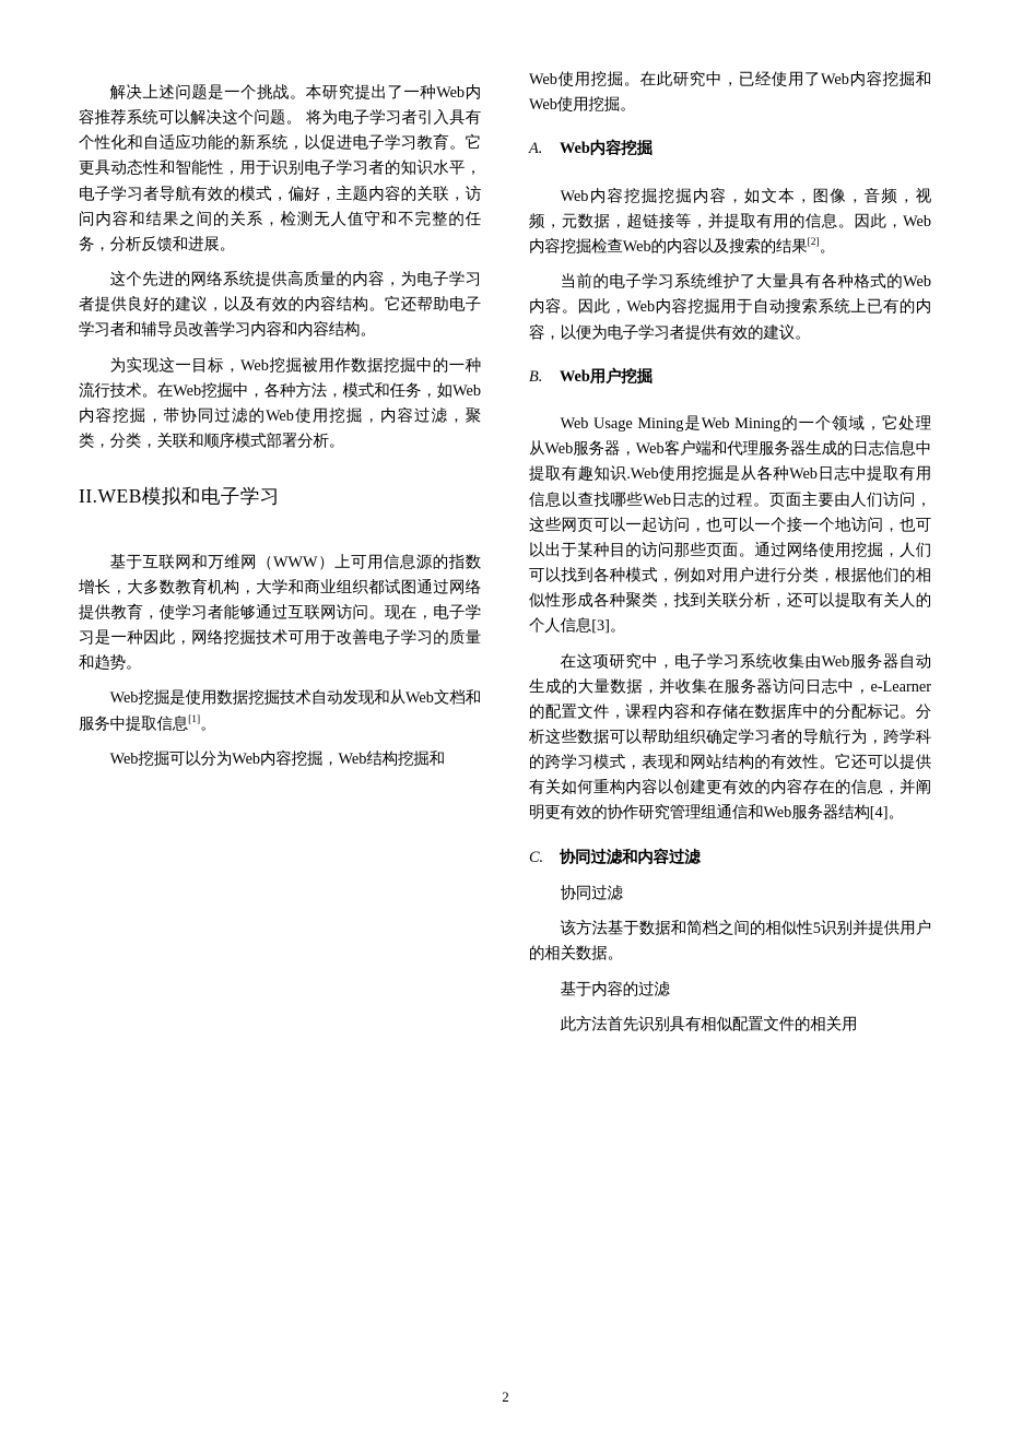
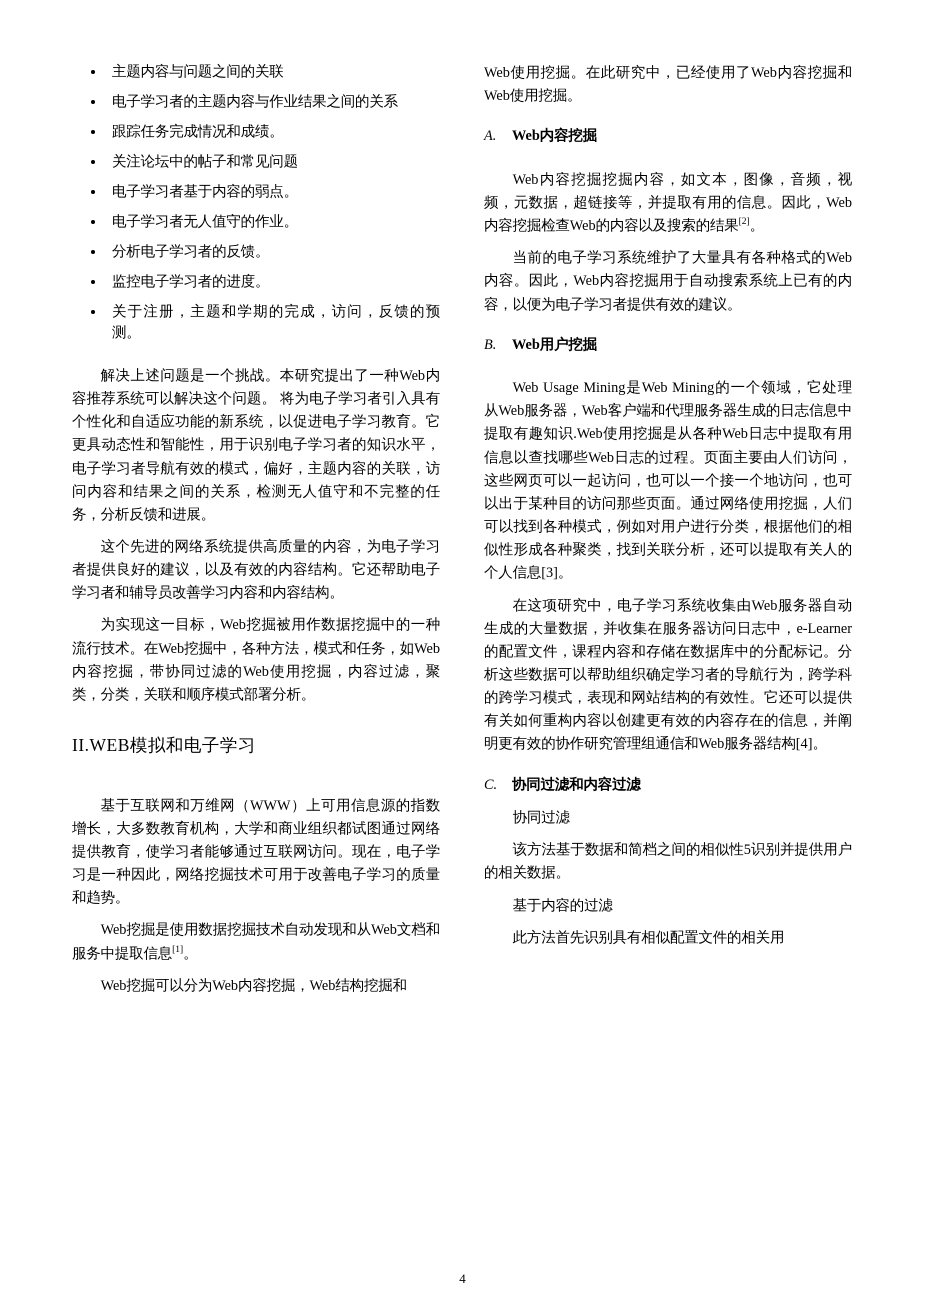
+ 主题内容与问题之间的关联
+ 电子学习者的主题内容与作业结果之间的关系
+ 跟踪任务完成情况和成绩。
+ 关注论坛中的帖子和常见问题
+ 电子学习者基于内容的弱点。
+ 电子学习者无人值守的作业。
+ 分析电子学习者的反馈。
+ 监控电子学习者的进度。
+ 关于注册，主题和学期的完成，访问，反馈的预测。
  解决上述问题是一个挑战。本研究提出了一种Web内容推荐系统可以解决这个问题。 将为电子学习者引入具有个性化和自适应功能的新系统，以促进电子学习教育。它更具动态性和智能性，用于识别电子学习者的知识水平，电子学习者导航有效的模式，偏好，主题内容的关联，访问内容和结果之间的关系，检测无人值守和不完整的任务，分析反馈和进展。
  这个先进的网络系统提供高质量的内容，为电子学习者提供良好的建议，以及有效的内容结构。它还帮助电子学习者和辅导员改善学习内容和内容结构。
  为实现这一目标，Web挖掘被用作数据挖掘中的一种流行技术。在Web挖掘中，各种方法，模式和任务，如Web内容挖掘，带协同过滤的Web使用挖掘，内容过滤，聚类，分类，关联和顺序模式部署分析。
  II.WEB模拟和电子学习
  基于互联网和万维网（WWW）上可用信息源的指数增长，大多数教育机构，大学和商业组织都试图通过网络提供教育，使学习者能够通过互联网访问。现在，电子学习是一种因此，网络挖掘技术可用于改善电子学习的质量和趋势。
  Web挖掘是使用数据挖掘技术自动发现和从Web文档和服务中提取信息[1]。
  Web挖掘可以分为Web内容挖掘，Web结构挖掘和
  Web使用挖掘。在此研究中，已经使用了Web内容挖掘和Web使用挖掘。
  A.
  Web内容挖掘
  Web内容挖掘挖掘内容，如文本，图像，音频，视频，元数据，超链接等，并提取有用的信息。因此，Web内容挖掘检查Web的内容以及搜索的结果[2]。
  当前的电子学习系统维护了大量具有各种格式的Web内容。因此，Web内容挖掘用于自动搜索系统上已有的内容，以便为电子学习者提供有效的建议。
  B.
  Web用户挖掘
  Web Usage Mining是Web Mining的一个领域，它处理从Web服务器，Web客户端和代理服务器生成的日志信息中提取有趣知识.Web使用挖掘是从各种Web日志中提取有用信息以查找哪些Web日志的过程。页面主要由人们访问，这些网页可以一起访问，也可以一个接一个地访问，也可以出于某种目的访问那些页面。通过网络使用挖掘，人们可以找到各种模式，例如对用户进行分类，根据他们的相似性形成各种聚类，找到关联分析，还可以提取有关人的个人信息[3]。
  在这项研究中，电子学习系统收集由Web服务器自动生成的大量数据，并收集在服务器访问日志中，e-Learner的配置文件，课程内容和存储在数据库中的分配标记。分析这些数据可以帮助组织确定学习者的导航行为，跨学科的跨学习模式，表现和网站结构的有效性。它还可以提供有关如何重构内容以创建更有效的内容存在的信息，并阐明更有效的协作研究管理组通信和Web服务器结构[4]。
  C.
  协同过滤和内容过滤
  协同过滤
  该方法基于数据和简档之间的相似性5识别并提供用户的相关数据。
  基于内容的过滤
  此方法首先识别具有相似配置文件的相关用
- 2
+ 4
